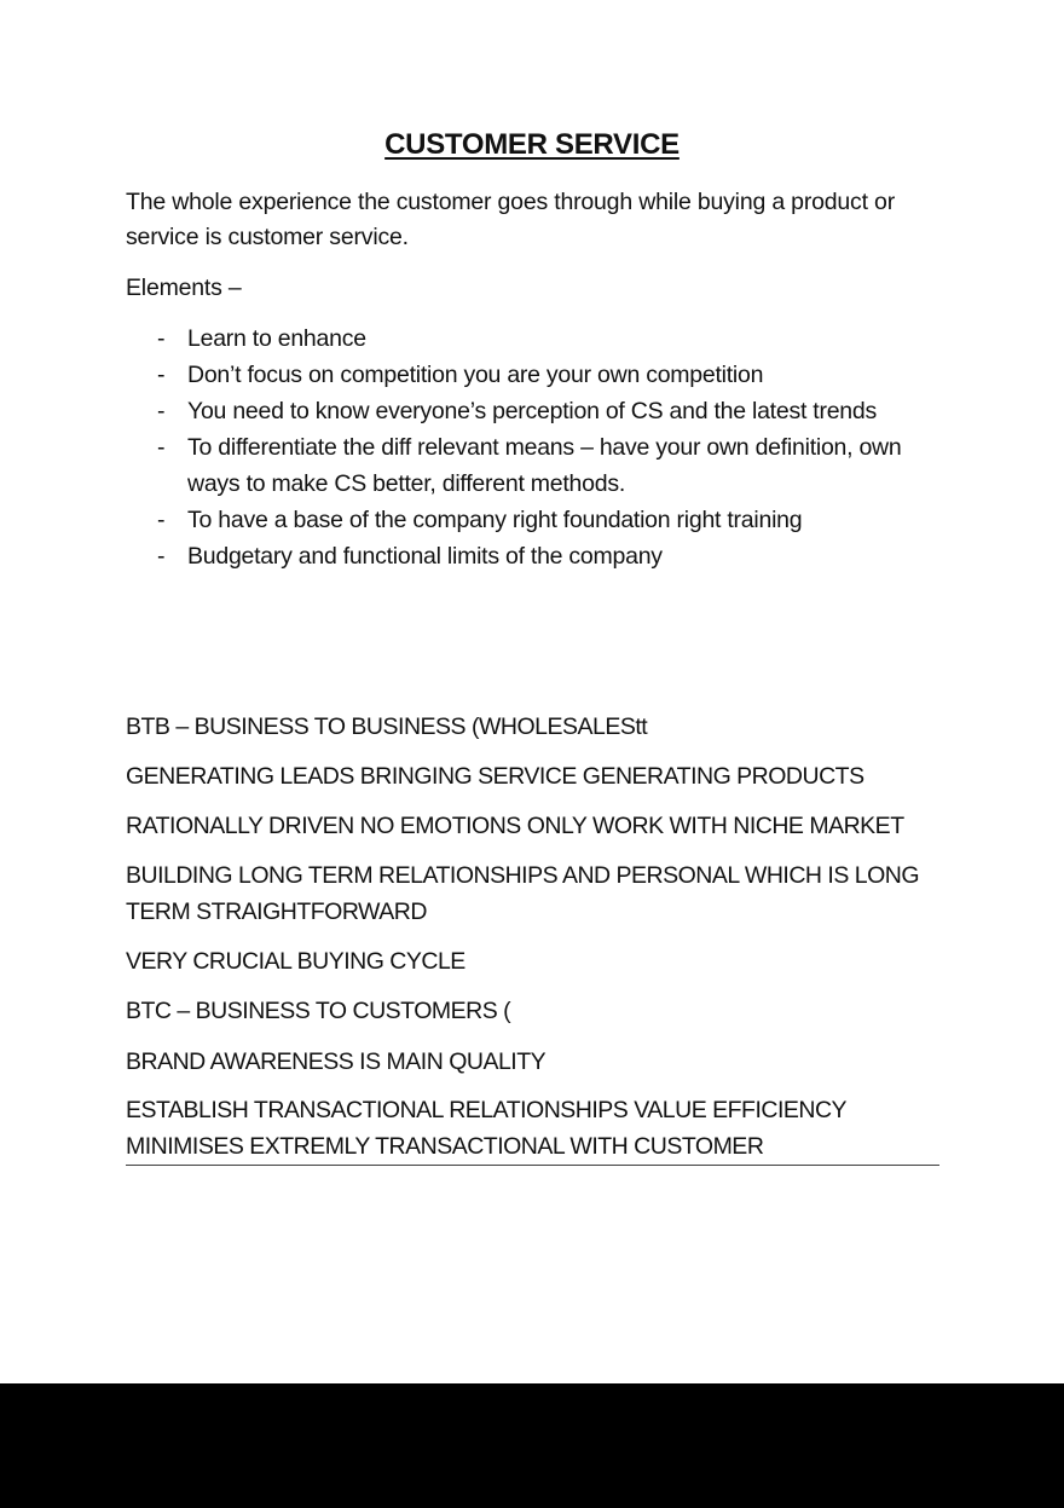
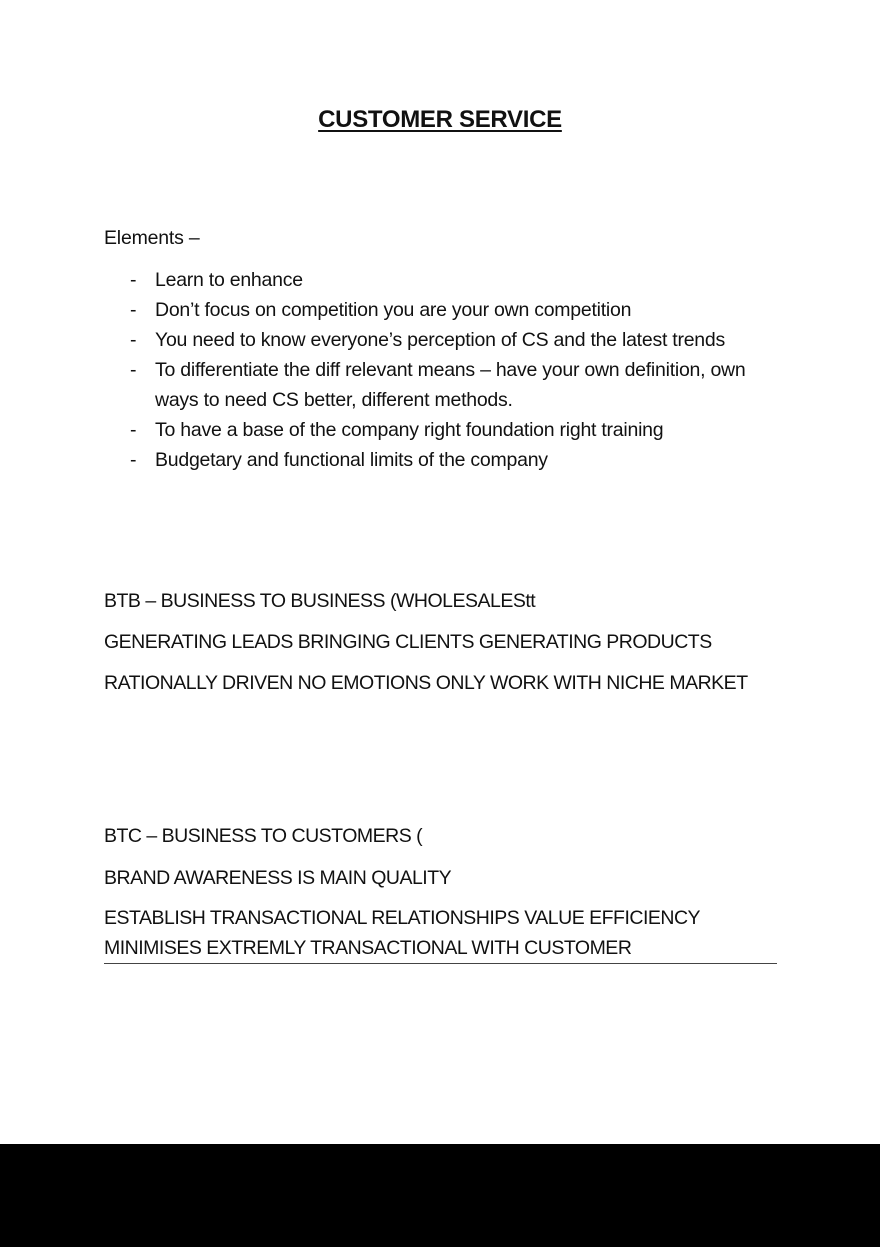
  CUSTOMER SERVICE
- The whole experience the customer goes through while buying a product or service is customer service.
  Elements –
  -
  Learn to enhance
  -
  Don’t focus on competition you are your own competition
  -
  You need to know everyone’s perception of CS and the latest trends
  -
- To differentiate the diff relevant means – have your own definition, own ways to make CS better, different methods.
+ To differentiate the diff relevant means – have your own definition, own ways to need CS better, different methods.
  -
  To have a base of the company right foundation right training
  -
  Budgetary and functional limits of the company
  BTB – BUSINESS TO BUSINESS (WHOLESALEStt
- GENERATING LEADS BRINGING SERVICE GENERATING PRODUCTS
+ GENERATING LEADS BRINGING CLIENTS GENERATING PRODUCTS
  RATIONALLY DRIVEN NO EMOTIONS ONLY WORK WITH NICHE MARKET
- BUILDING LONG TERM RELATIONSHIPS AND PERSONAL WHICH IS LONG TERM STRAIGHTFORWARD
- VERY CRUCIAL BUYING CYCLE
  BTC – BUSINESS TO CUSTOMERS (
  BRAND AWARENESS IS MAIN QUALITY
  ESTABLISH TRANSACTIONAL RELATIONSHIPS VALUE EFFICIENCY MINIMISES EXTREMLY TRANSACTIONAL WITH CUSTOMER
